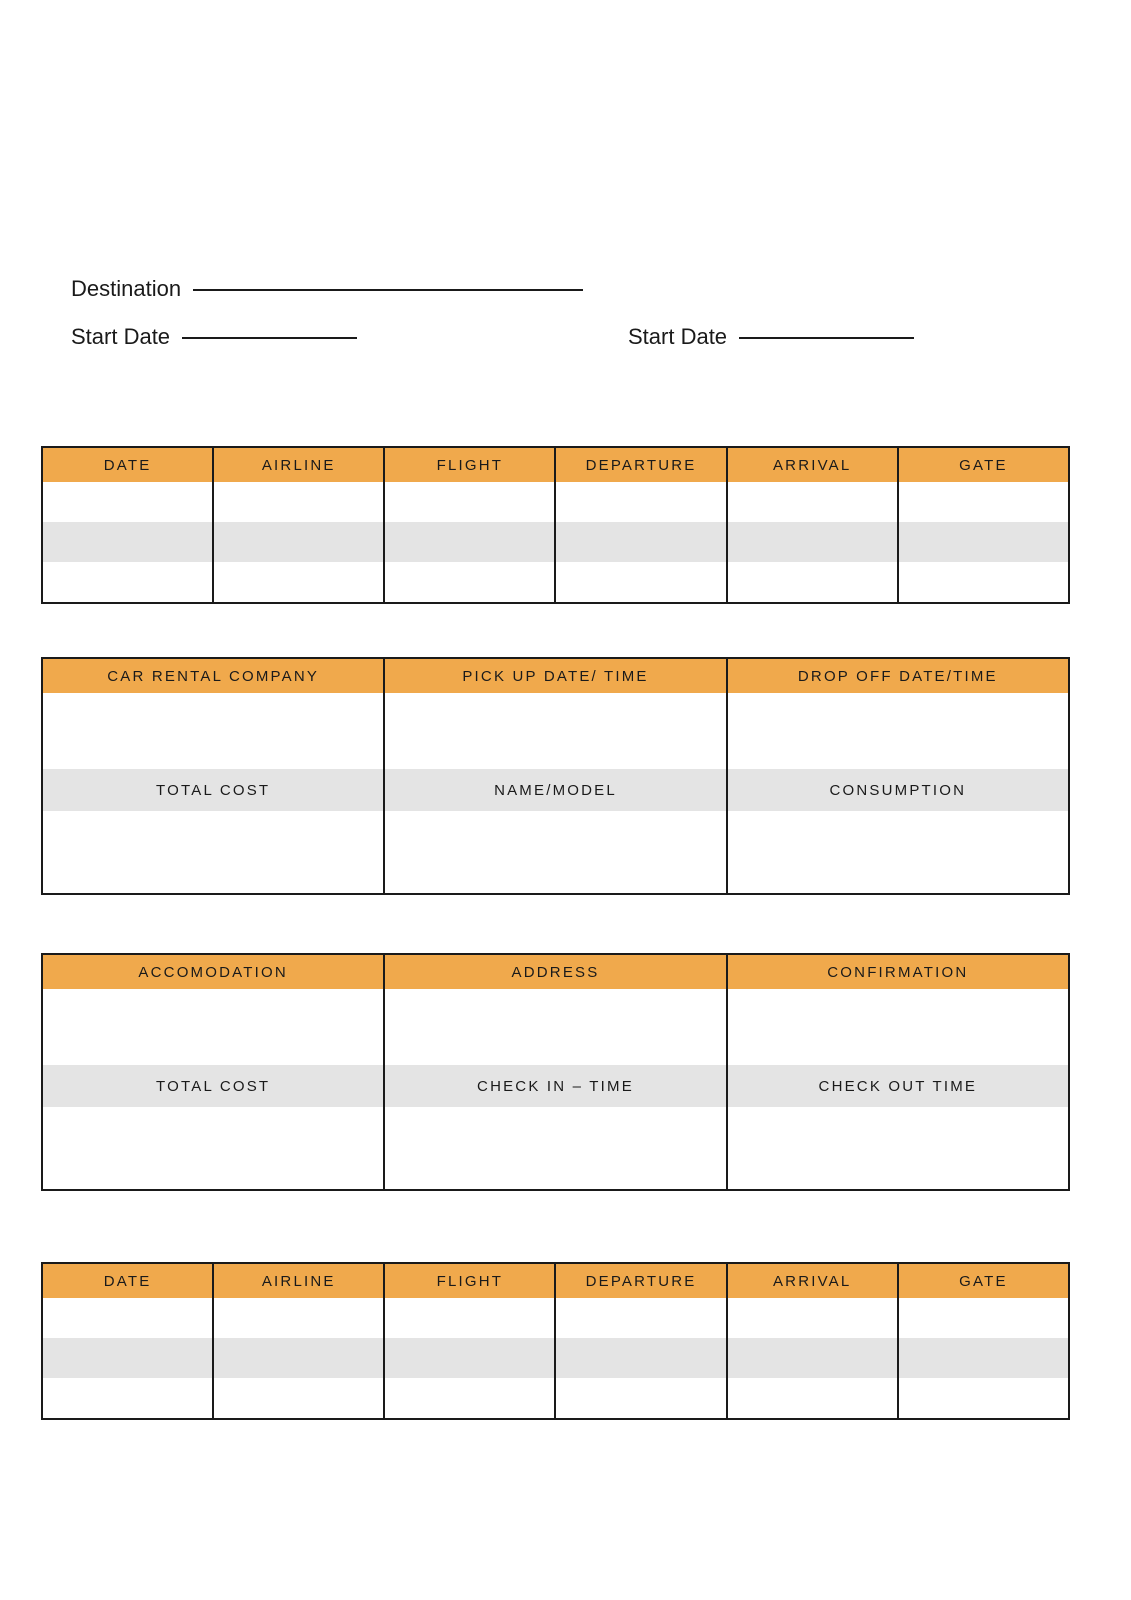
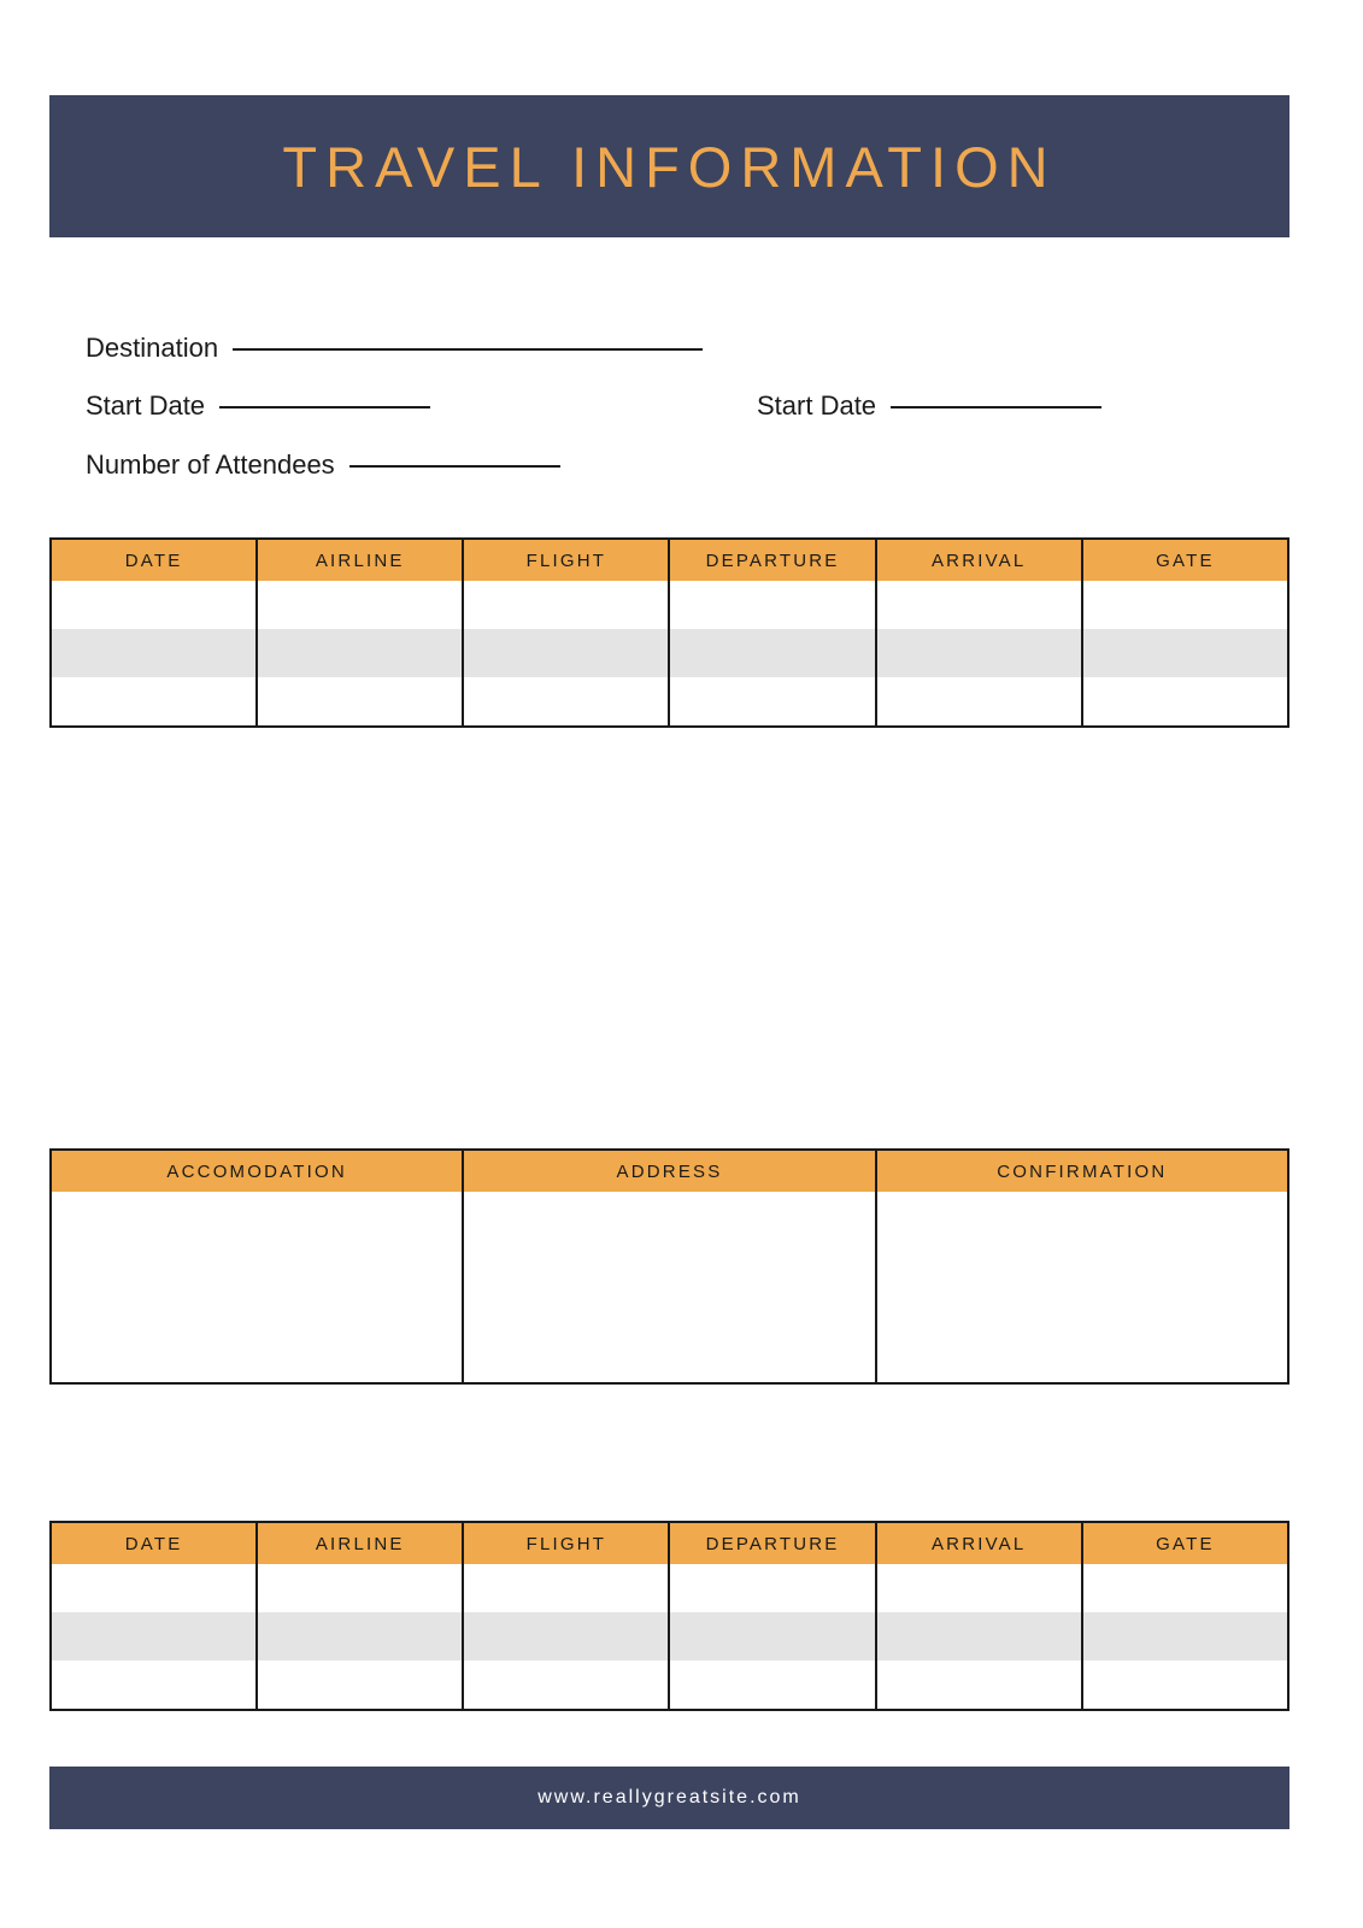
+ TRAVEL INFORMATION
  Destination
  Start Date
  Start Date
+ Number of Attendees
  DATE	AIRLINE	FLIGHT	DEPARTURE	ARRIVAL	GATE
- CAR RENTAL COMPANY	PICK UP DATE/ TIME	DROP OFF DATE/TIME
- TOTAL COST	NAME/MODEL	CONSUMPTION
  ACCOMODATION	ADDRESS	CONFIRMATION
- TOTAL COST	CHECK IN – TIME	CHECK OUT TIME
  DATE	AIRLINE	FLIGHT	DEPARTURE	ARRIVAL	GATE
+ www.reallygreatsite.com
